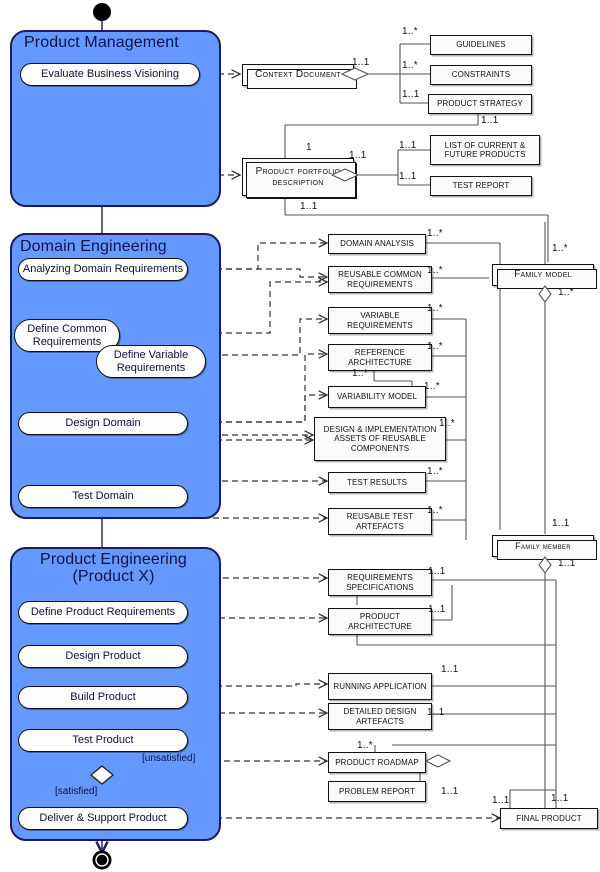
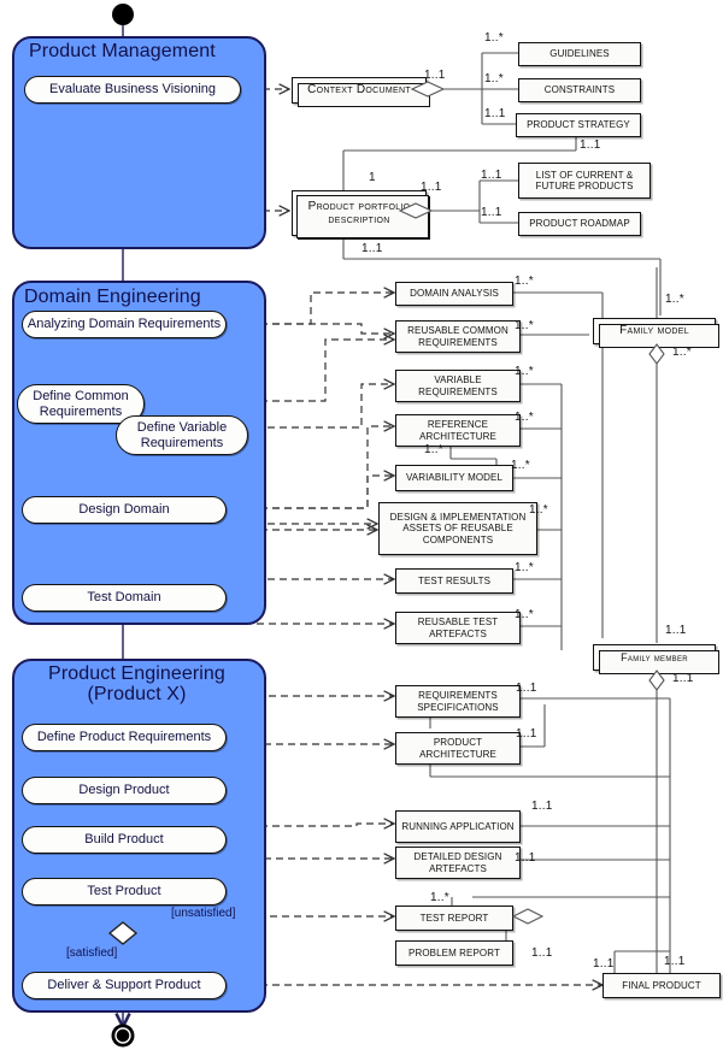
  Product Management
  Domain Engineering
  Product Engineering
  (Product X)
  Evaluate Business Visioning
  Analyzing Domain Requirements
  Define Common Requirements
  Define Variable Requirements
  Design Domain
  Test Domain
  Define Product Requirements
  Design Product
  Build Product
  Test Product
  Deliver & Support Product
  Context Document
  GUIDELINES
  CONSTRAINTS
  PRODUCT STRATEGY
  Product portfolio description
  LIST OF CURRENT & FUTURE PRODUCTS
- TEST REPORT
+ PRODUCT ROADMAP
  DOMAIN ANALYSIS
  REUSABLE COMMON REQUIREMENTS
  VARIABLE REQUIREMENTS
  REFERENCE ARCHITECTURE
  VARIABILITY MODEL
  DESIGN & IMPLEMENTATION ASSETS OF REUSABLE COMPONENTS
  TEST RESULTS
  REUSABLE TEST ARTEFACTS
  Family model
  Family member
  REQUIREMENTS SPECIFICATIONS
  PRODUCT ARCHITECTURE
  RUNNING APPLICATION
  DETAILED DESIGN ARTEFACTS
- PRODUCT ROADMAP
+ TEST REPORT
  PROBLEM REPORT
  FINAL PRODUCT
  1..1
  1..*
  1..*
  1..1
  1..1
  1
  1..1
  1..1
  1..1
  1..1
  1..*
  1..*
  1..*
  1..*
  1..*
  1..*
  1..*
  1..*
  1..*
  1..*
  1..*
  1..1
  1..1
  1..1
  1..1
  1..1
  1..1
  1..*
  1..1
  1..1
  1..1
  [unsatisfied]
  [satisfied]
